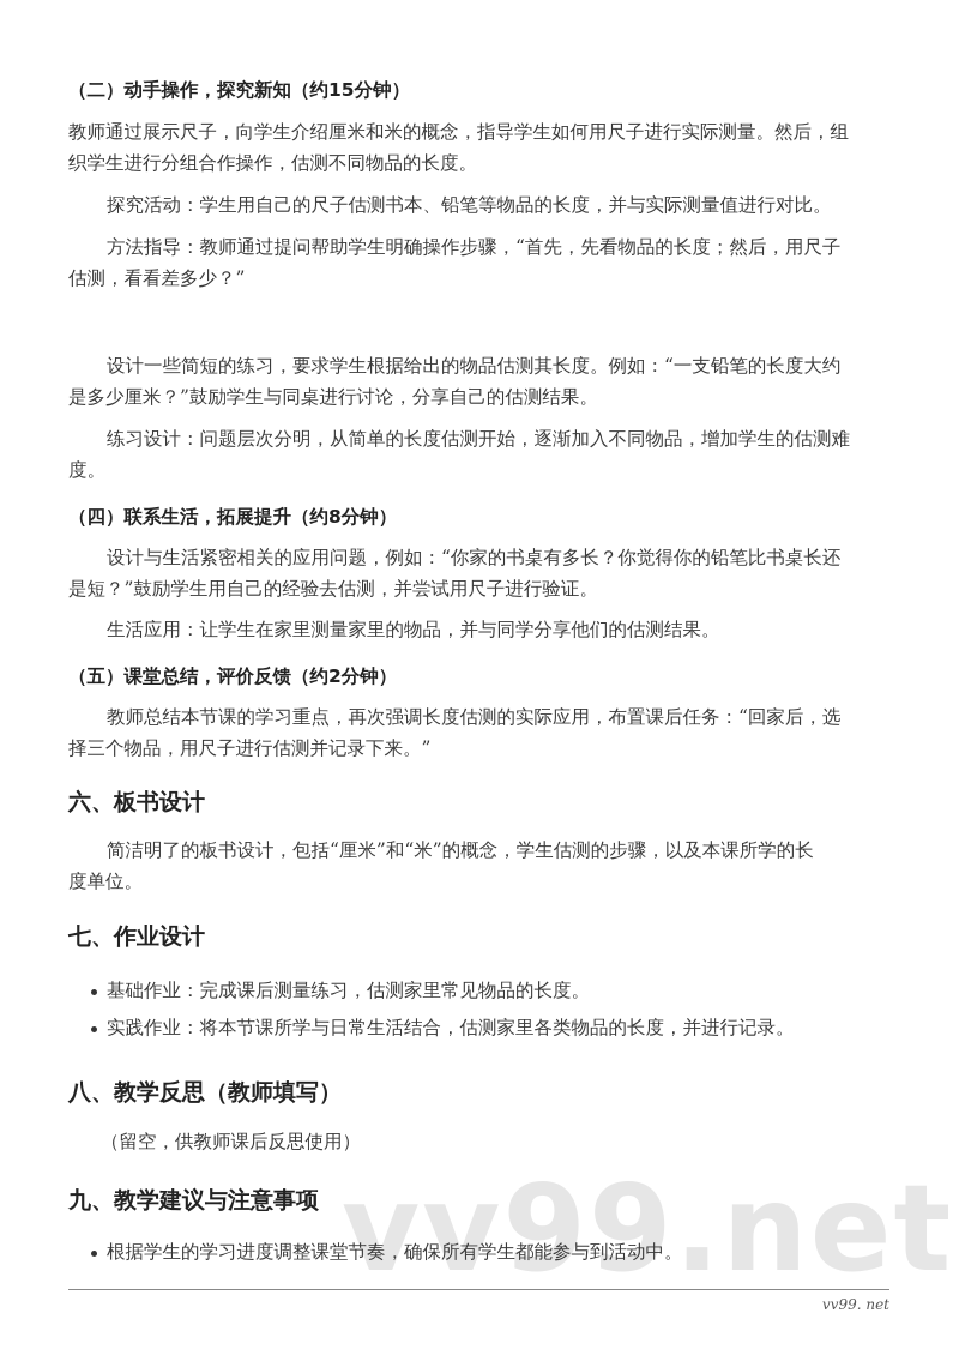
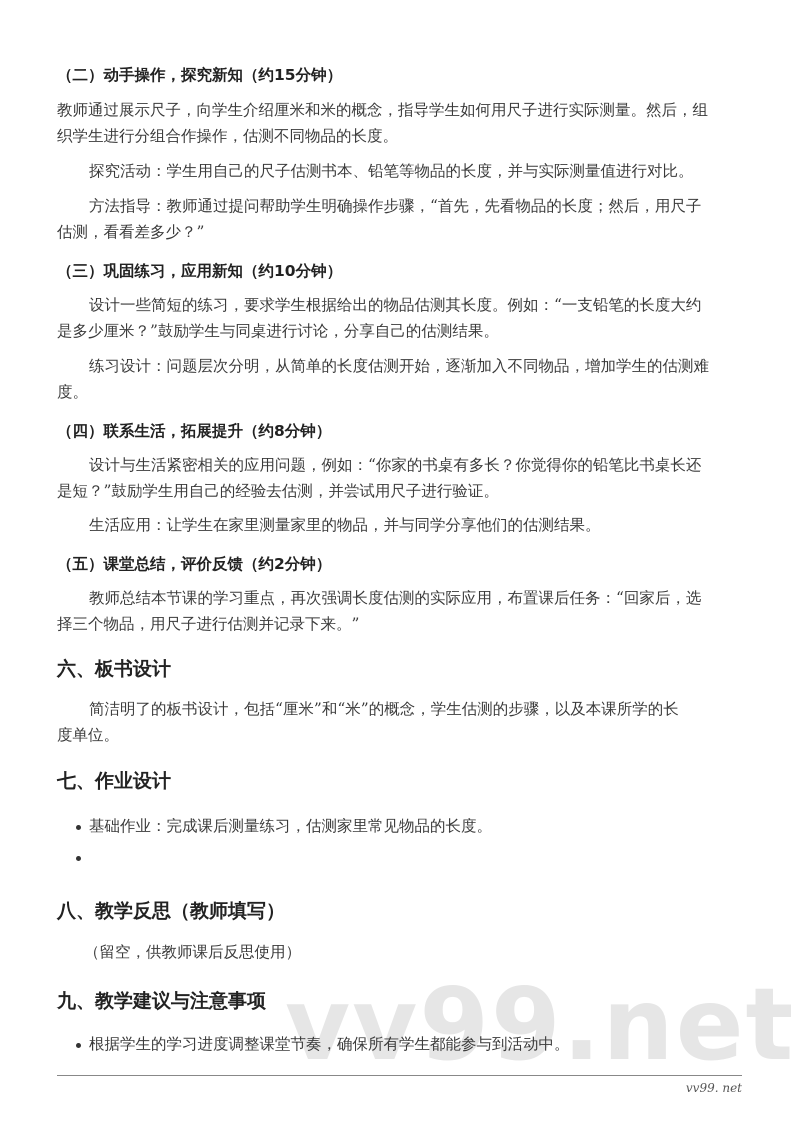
  vv99.net
  （二）动手操作，探究新知（约15分钟）
  教师通过展示尺子，向学生介绍厘米和米的概念，指导学生如何用尺子进行实际测量。然后，组
  织学生进行分组合作操作，估测不同物品的长度。
  探究活动：学生用自己的尺子估测书本、铅笔等物品的长度，并与实际测量值进行对比。
  方法指导：教师通过提问帮助学生明确操作步骤，“首先，先看物品的长度；然后，用尺子
  估测，看看差多少？”
+ （三）巩固练习，应用新知（约10分钟）
  设计一些简短的练习，要求学生根据给出的物品估测其长度。例如：“一支铅笔的长度大约
  是多少厘米？”鼓励学生与同桌进行讨论，分享自己的估测结果。
  练习设计：问题层次分明，从简单的长度估测开始，逐渐加入不同物品，增加学生的估测难
  度。
  （四）联系生活，拓展提升（约8分钟）
  设计与生活紧密相关的应用问题，例如：“你家的书桌有多长？你觉得你的铅笔比书桌长还
  是短？”鼓励学生用自己的经验去估测，并尝试用尺子进行验证。
  生活应用：让学生在家里测量家里的物品，并与同学分享他们的估测结果。
  （五）课堂总结，评价反馈（约2分钟）
  教师总结本节课的学习重点，再次强调长度估测的实际应用，布置课后任务：“回家后，选
  择三个物品，用尺子进行估测并记录下来。”
  六、板书设计
  简洁明了的板书设计，包括“厘米”和“米”的概念，学生估测的步骤，以及本课所学的长
  度单位。
  七、作业设计
  基础作业：完成课后测量练习，估测家里常见物品的长度。
- 实践作业：将本节课所学与日常生活结合，估测家里各类物品的长度，并进行记录。
  八、教学反思（教师填写）
  （留空，供教师课后反思使用）
  九、教学建议与注意事项
  根据学生的学习进度调整课堂节奏，确保所有学生都能参与到活动中。
  vv99. net
